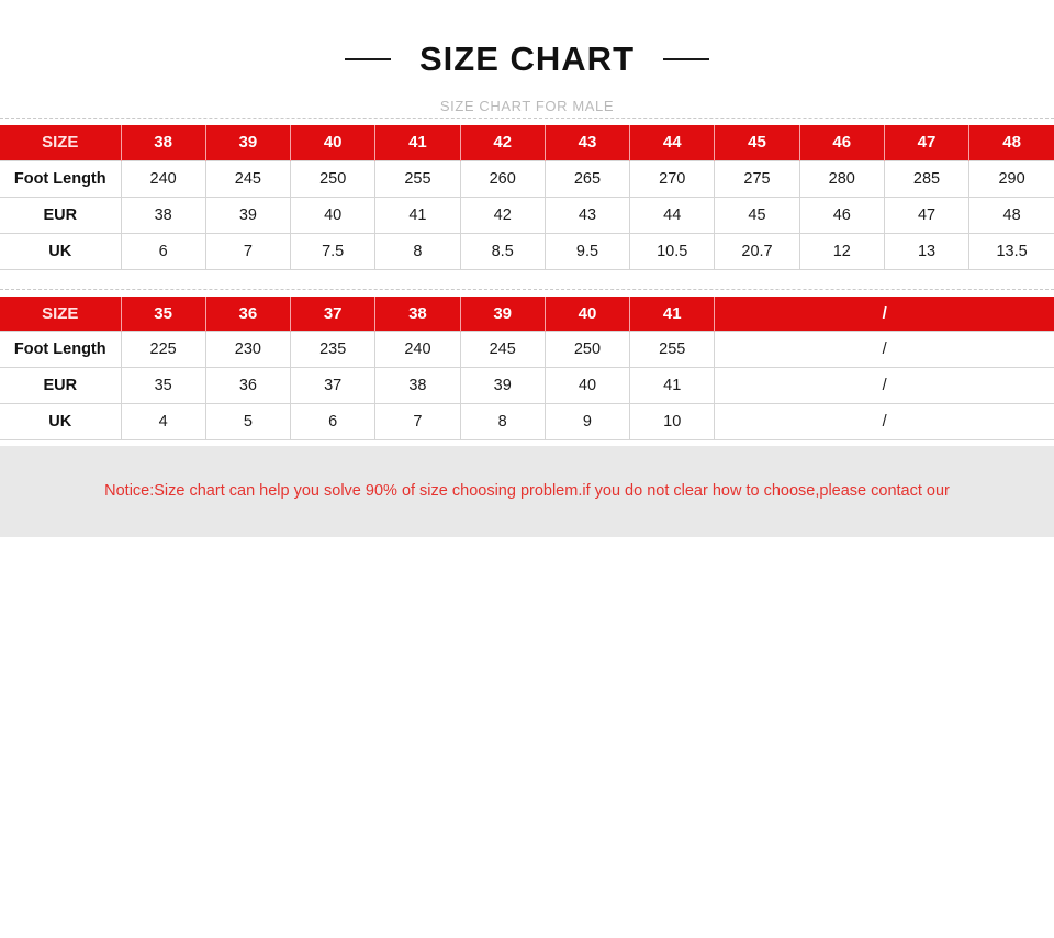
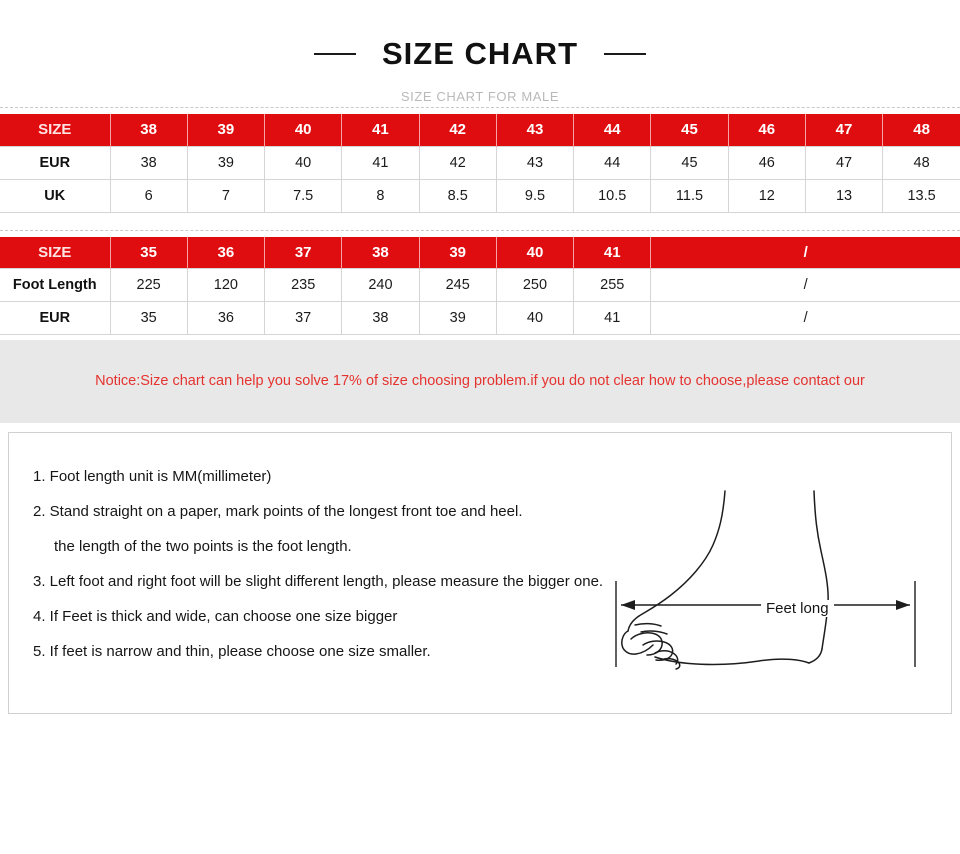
  SIZE CHART
  SIZE CHART FOR MALE
  SIZE	38	39	40	41	42	43	44	45	46	47	48
- Foot Length	240	245	250	255	260	265	270	275	280	285	290
  EUR	38	39	40	41	42	43	44	45	46	47	48
- UK	6	7	7.5	8	8.5	9.5	10.5	20.7	12	13	13.5
+ UK	6	7	7.5	8	8.5	9.5	10.5	11.5	12	13	13.5
  SIZE	35	36	37	38	39	40	41	/
- Foot Length	225	230	235	240	245	250	255	/
+ Foot Length	225	120	235	240	245	250	255	/
  EUR	35	36	37	38	39	40	41	/
- UK	4	5	6	7	8	9	10	/
- Notice:Size chart can help you solve 90% of size choosing problem.if you do not clear how to choose,please contact our
+ Notice:Size chart can help you solve 17% of size choosing problem.if you do not clear how to choose,please contact our
+ 1. Foot length unit is MM(millimeter)
+ 2. Stand straight on a paper, mark points of the longest front toe and heel.
+ the length of the two points is the foot length.
+ 3. Left foot and right foot will be slight different length, please measure the bigger one.
+ 4. If Feet is thick and wide, can choose one size bigger
+ 5. If feet is narrow and thin, please choose one size smaller.
+ Feet long
